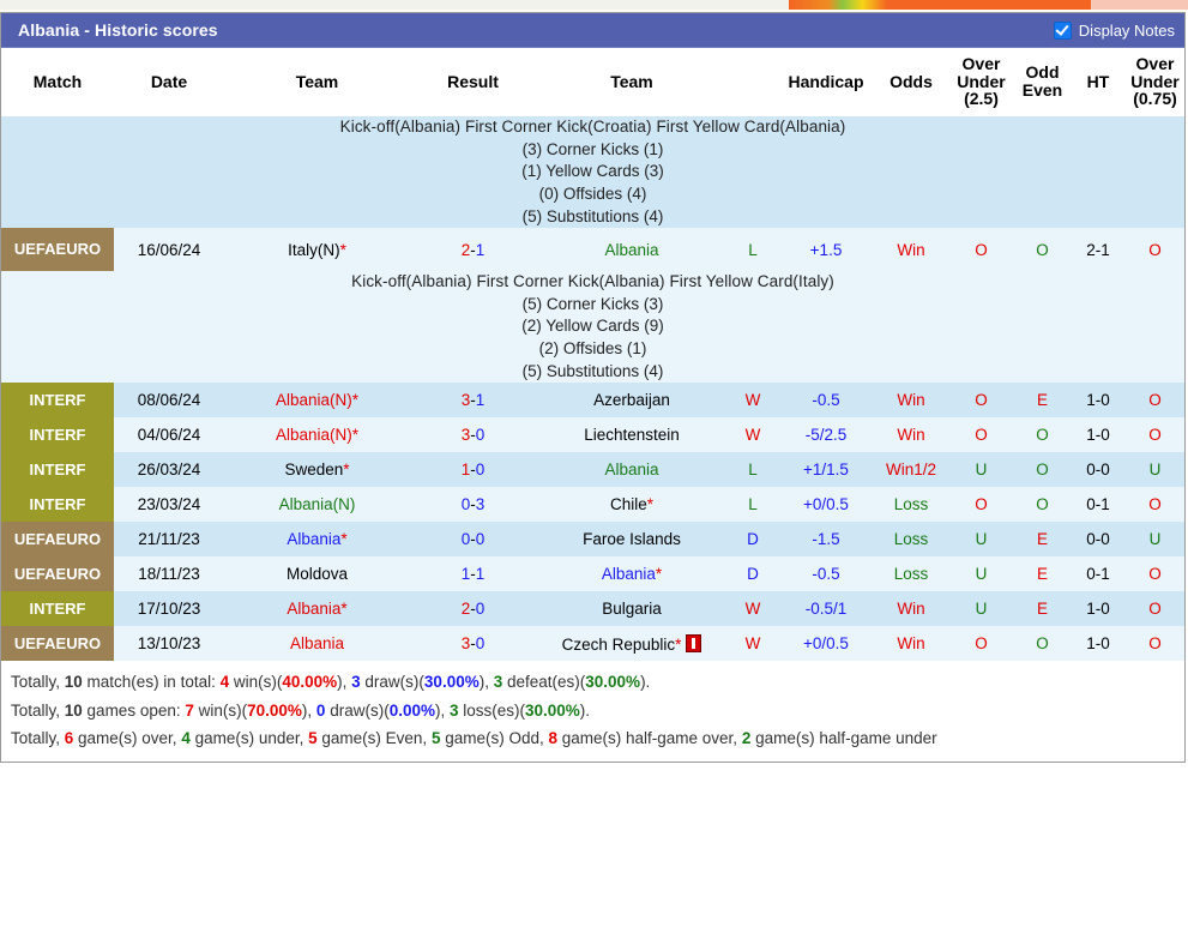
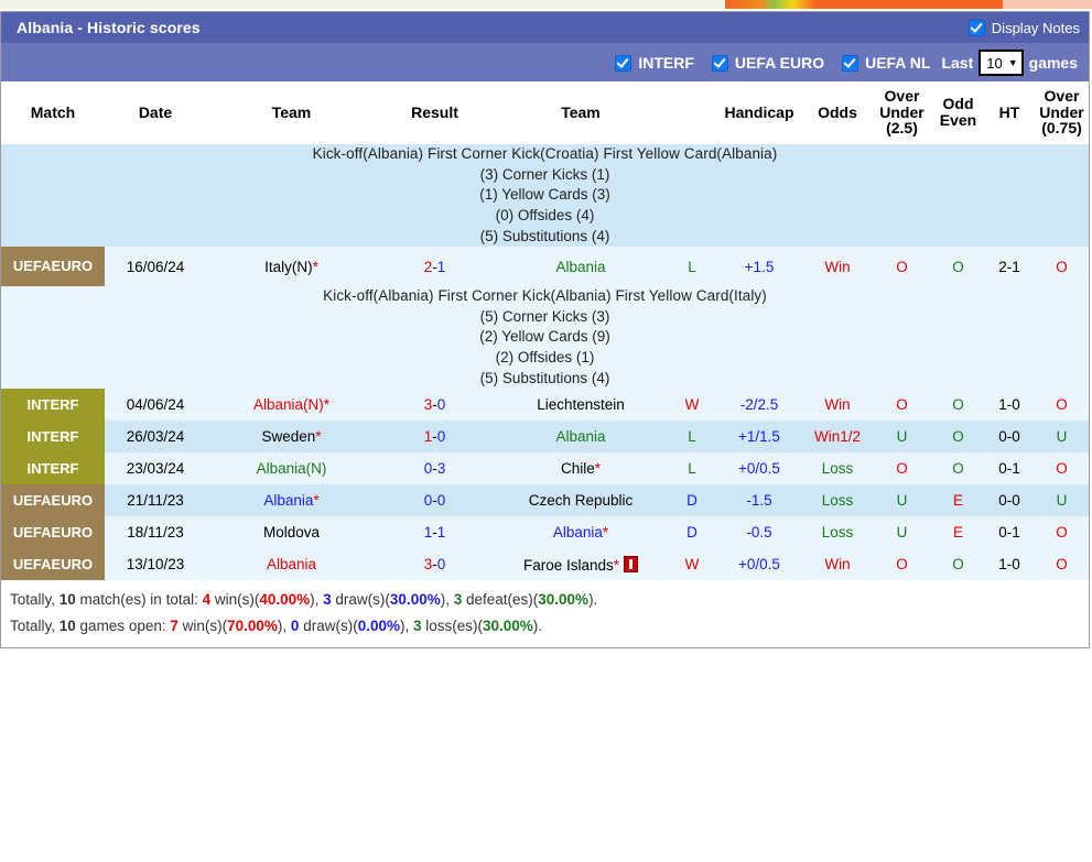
  Albania - Historic scores
  Display Notes
+ INTERF
+ UEFA EURO
+ UEFA NL
+ Last
+ 10
+ ▼
+ games
  Match	Date	Team	Result	Team		Handicap	Odds	Over Under (2.5)	Odd Even	HT	Over Under (0.75)
  Kick-off(Albania) First Corner Kick(Croatia) First Yellow Card(Albania)(3) Corner Kicks (1)(1) Yellow Cards (3)(0) Offsides (4)(5) Substitutions (4)
  UEFAEURO	16/06/24	Italy(N)*	2-1	Albania	L	+1.5	Win	O	O	2-1	O
  Kick-off(Albania) First Corner Kick(Albania) First Yellow Card(Italy)(5) Corner Kicks (3)(2) Yellow Cards (9)(2) Offsides (1)(5) Substitutions (4)
- INTERF	08/06/24	Albania(N)*	3-1	Azerbaijan	W	-0.5	Win	O	E	1-0	O
- INTERF	04/06/24	Albania(N)*	3-0	Liechtenstein	W	-5/2.5	Win	O	O	1-0	O
+ INTERF	04/06/24	Albania(N)*	3-0	Liechtenstein	W	-2/2.5	Win	O	O	1-0	O
  INTERF	26/03/24	Sweden*	1-0	Albania	L	+1/1.5	Win1/2	U	O	0-0	U
  INTERF	23/03/24	Albania(N)	0-3	Chile*	L	+0/0.5	Loss	O	O	0-1	O
- UEFAEURO	21/11/23	Albania*	0-0	Faroe Islands	D	-1.5	Loss	U	E	0-0	U
+ UEFAEURO	21/11/23	Albania*	0-0	Czech Republic	D	-1.5	Loss	U	E	0-0	U
  UEFAEURO	18/11/23	Moldova	1-1	Albania*	D	-0.5	Loss	U	E	0-1	O
- INTERF	17/10/23	Albania*	2-0	Bulgaria	W	-0.5/1	Win	U	E	1-0	O
- UEFAEURO	13/10/23	Albania	3-0	Czech Republic*	W	+0/0.5	Win	O	O	1-0	O
+ UEFAEURO	13/10/23	Albania	3-0	Faroe Islands*	W	+0/0.5	Win	O	O	1-0	O
  Totally, 10 match(es) in total: 4 win(s)(40.00%), 3 draw(s)(30.00%), 3 defeat(es)(30.00%).
  Totally, 10 games open: 7 win(s)(70.00%), 0 draw(s)(0.00%), 3 loss(es)(30.00%).
- Totally, 6 game(s) over, 4 game(s) under, 5 game(s) Even, 5 game(s) Odd, 8 game(s) half-game over, 2 game(s) half-game under
